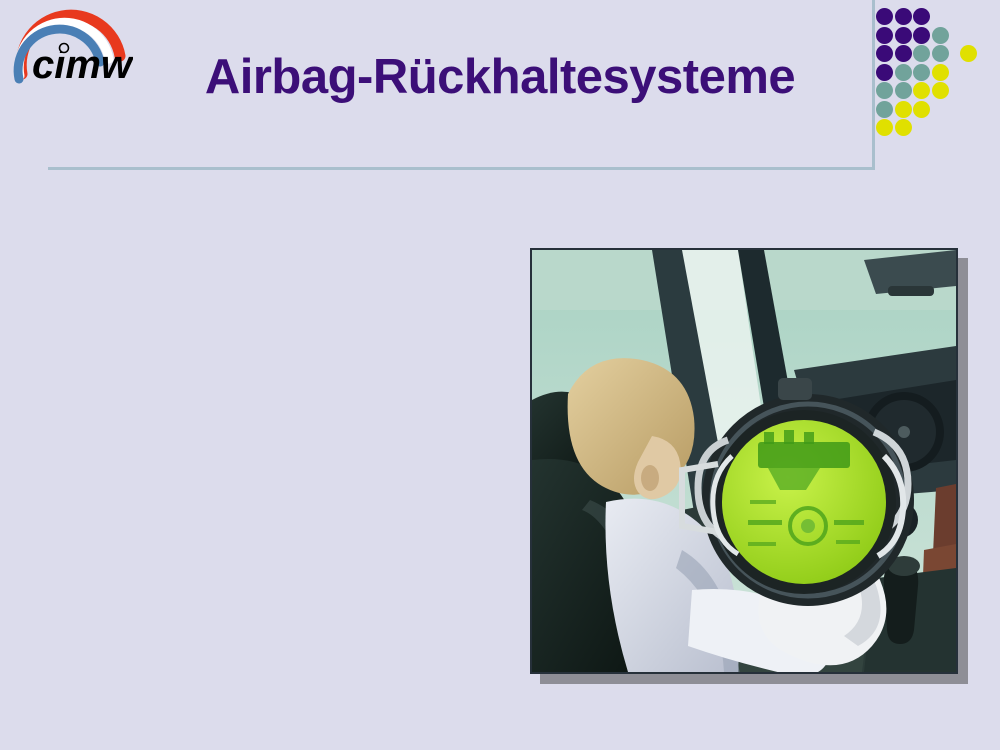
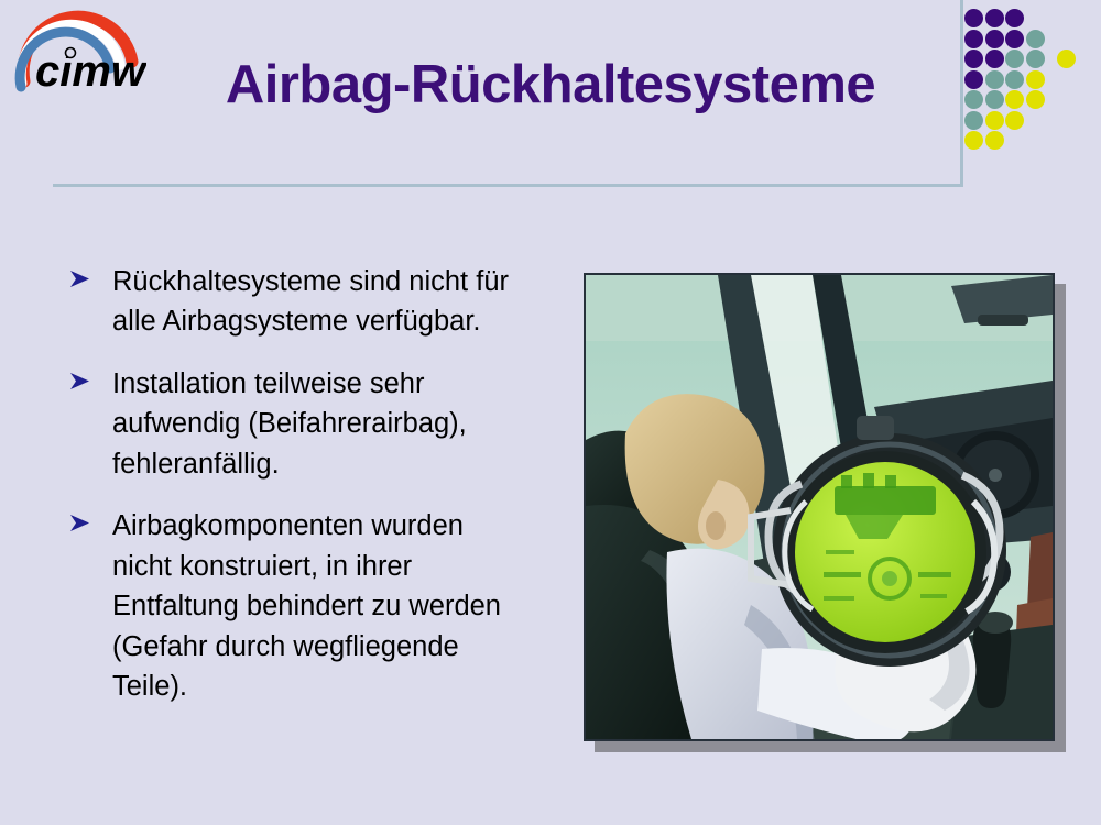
  cimw
  Airbag-Rückhaltesysteme
+ Rückhaltesysteme sind nicht für alle Airbagsysteme verfügbar.
+ Installation teilweise sehr aufwendig (Beifahrerairbag), fehleranfällig.
+ Airbagkomponenten wurden nicht konstruiert, in ihrer Entfaltung behindert zu werden (Gefahr durch wegfliegende Teile).
